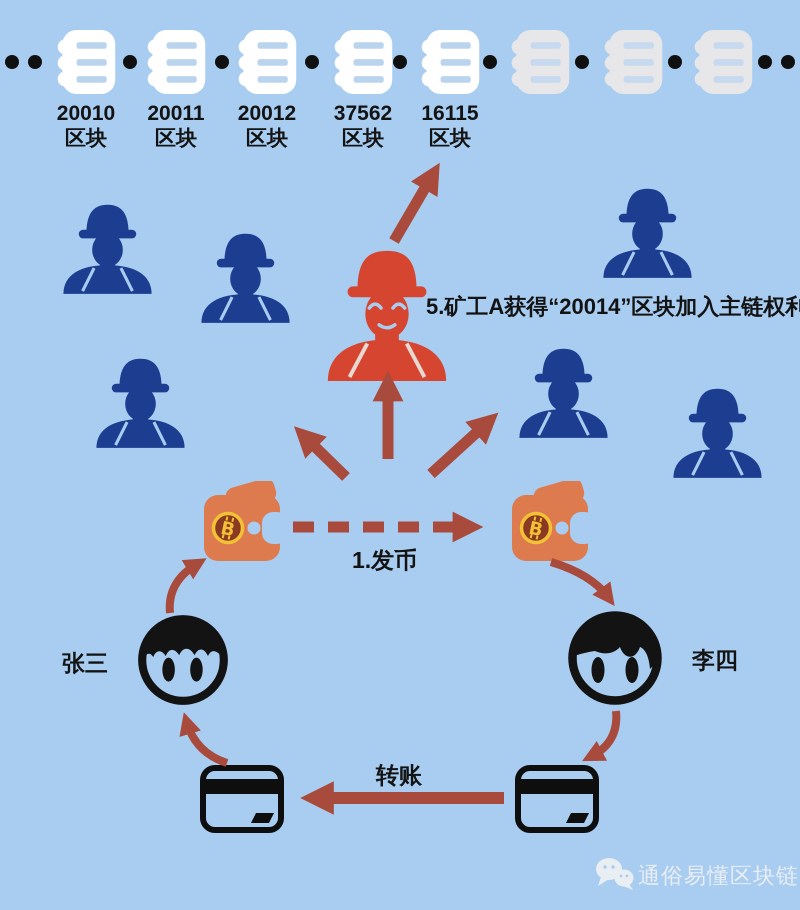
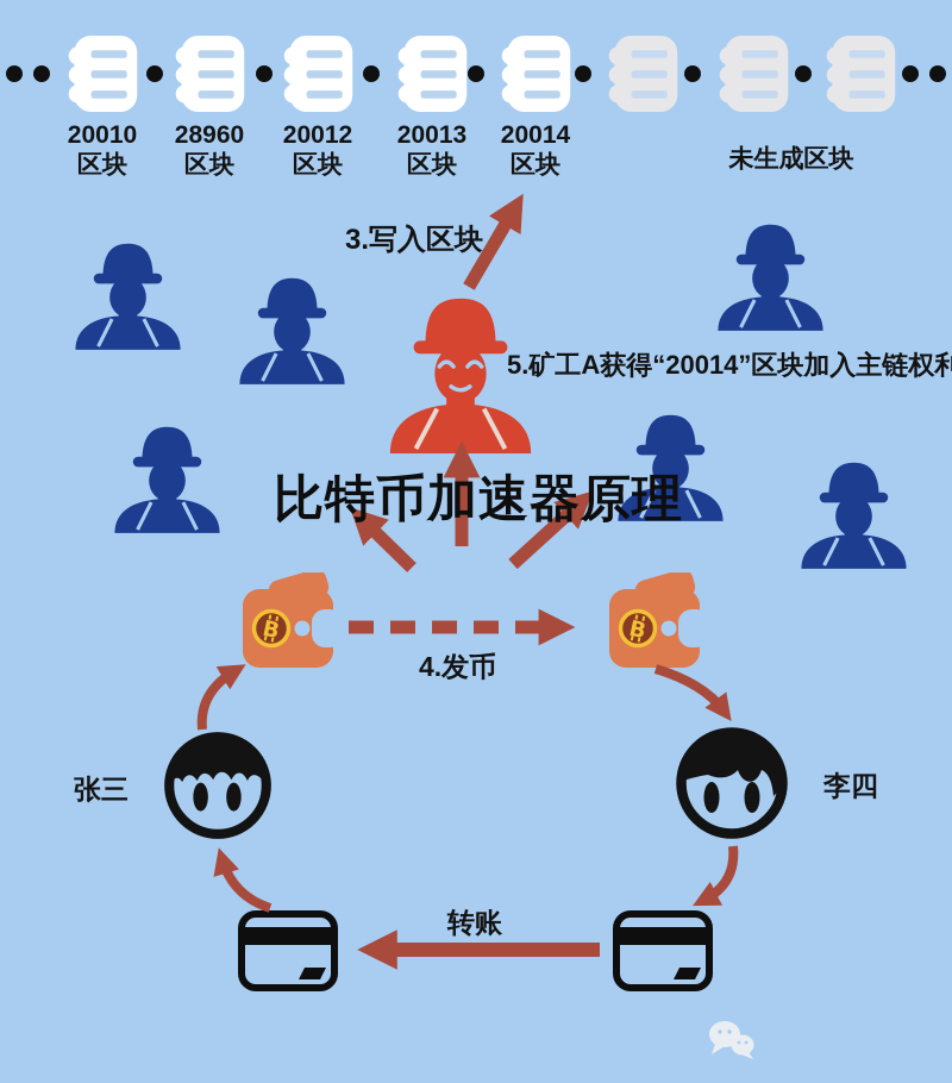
  20010
  区块
- 20011
+ 28960
  区块
  20012
  区块
- 37562
+ 20013
  区块
- 16115
+ 20014
  区块
+ 未生成区块
+ 比特币加速器原理
+ 3.写入区块
  5.矿工A获得“20014”区块加入主链权利
- 1.发币
+ 4.发币
  转账
  张三
  李四
- 通俗易懂区块链
